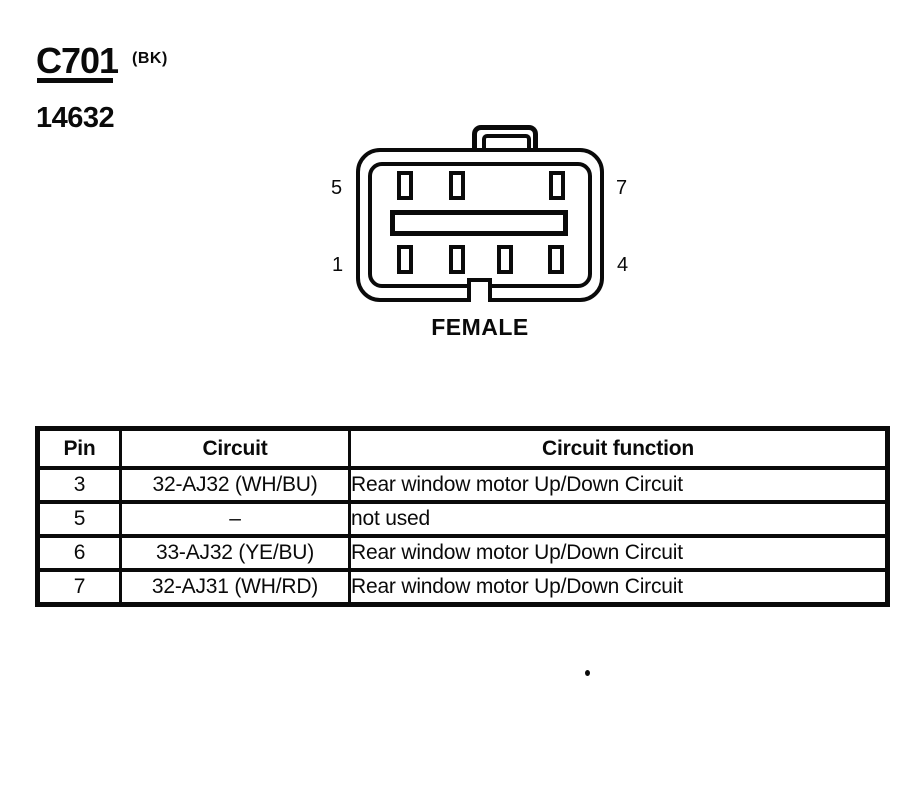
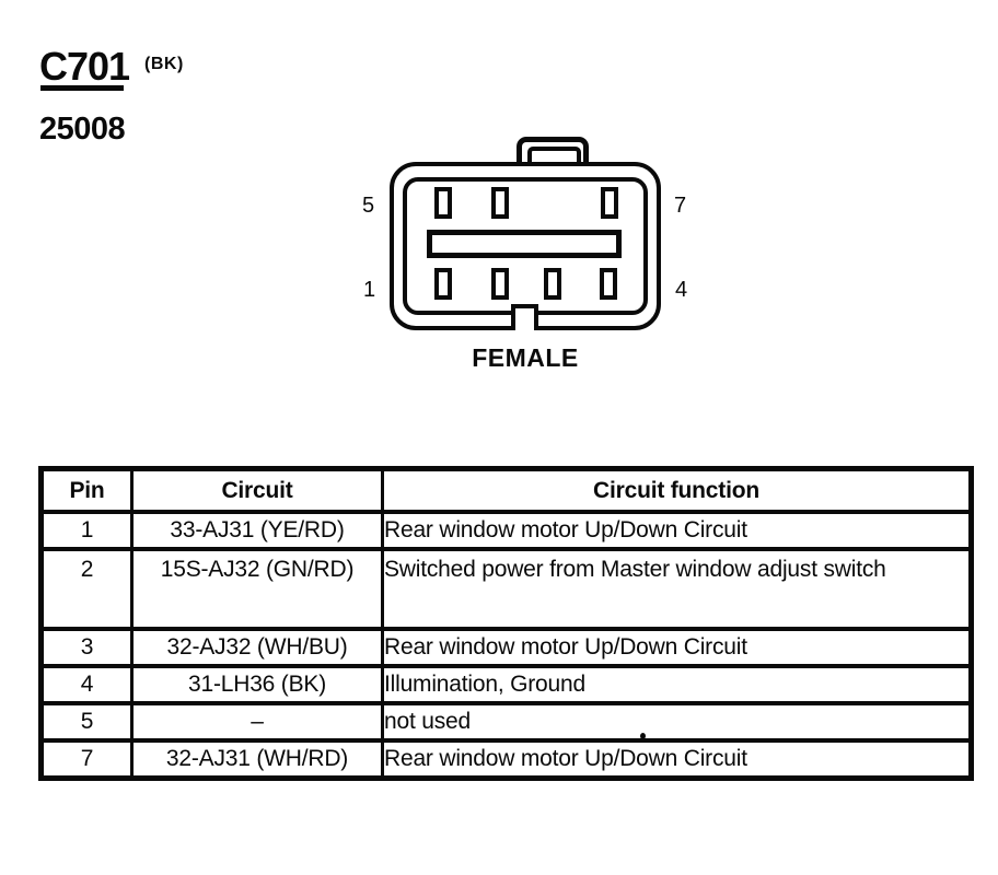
  C701
  (BK)
- 14632
+ 25008
  5
  7
  1
  4
  FEMALE
  Pin	Circuit	Circuit function
+ 1	33-AJ31 (YE/RD)	Rear window motor Up/Down Circuit
+ 2	15S-AJ32 (GN/RD)	Switched power from Master window adjust switch
  3	32-AJ32 (WH/BU)	Rear window motor Up/Down Circuit
+ 4	31-LH36 (BK)	Illumination, Ground
  5	–	not used
- 6	33-AJ32 (YE/BU)	Rear window motor Up/Down Circuit
  7	32-AJ31 (WH/RD)	Rear window motor Up/Down Circuit
